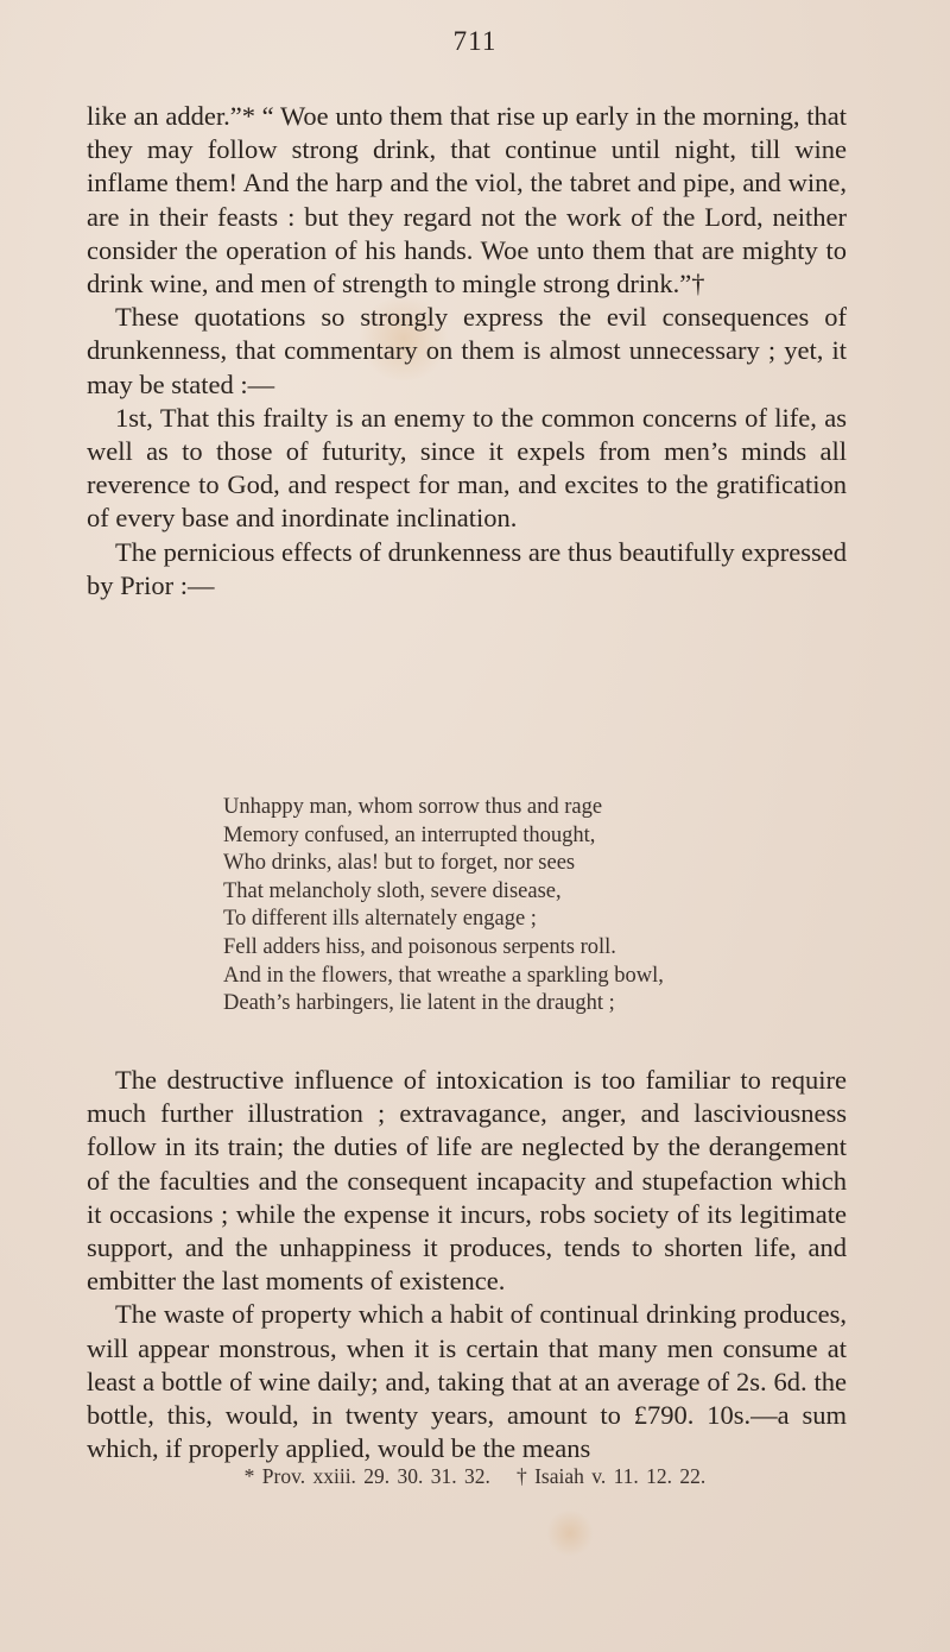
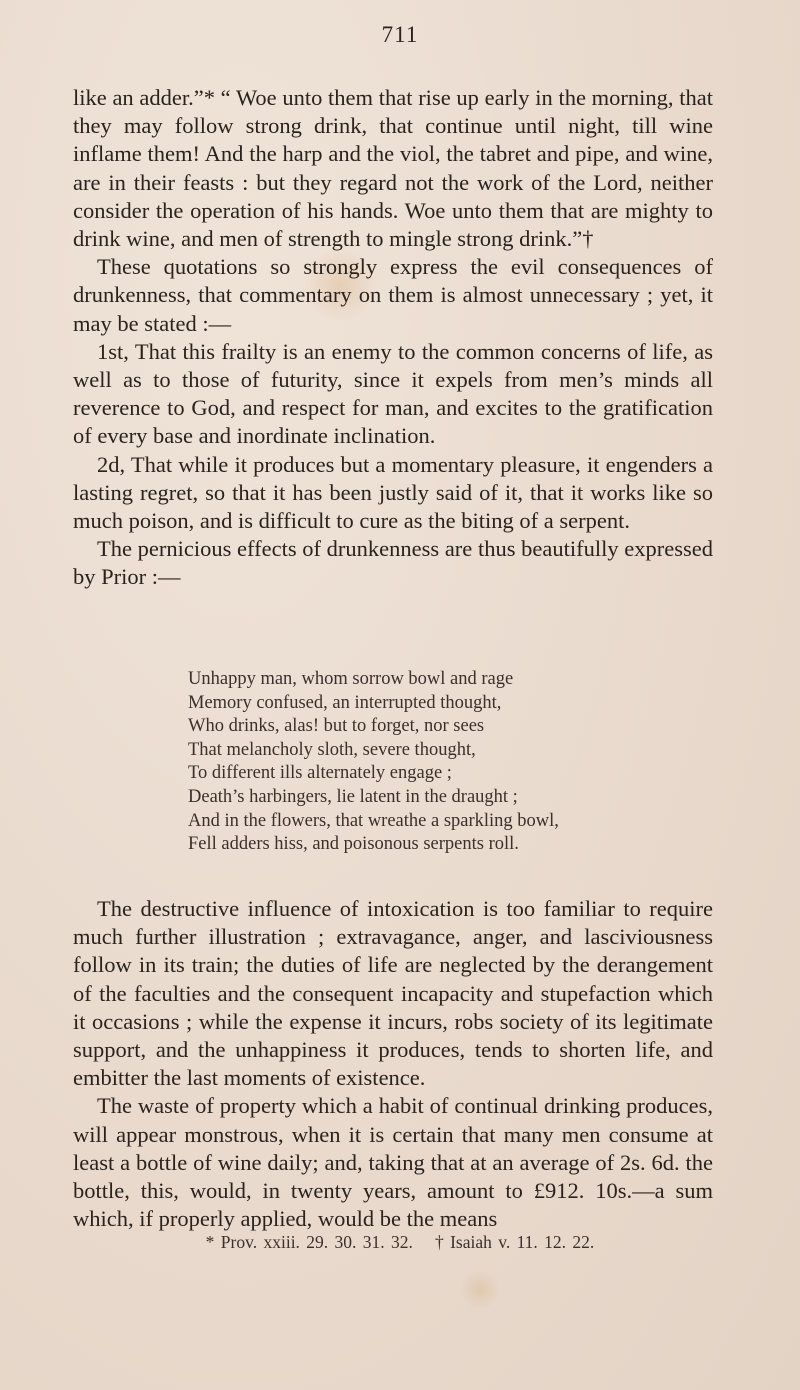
  711
  like an adder.”* “ Woe unto them that rise up early in the morning, that they may follow strong drink, that continue until night, till wine inflame them! And the harp and the viol, the tabret and pipe, and wine, are in their feasts : but they regard not the work of the Lord, neither consider the operation of his hands. Woe unto them that are mighty to drink wine, and men of strength to mingle strong drink.”†
  These quotations so strongly express the evil consequences of drunkenness, that commentary on them is almost unnecessary ; yet, it may be stated :—
  1st, That this frailty is an enemy to the common concerns of life, as well as to those of futurity, since it expels from men’s minds all reverence to God, and respect for man, and excites to the gratifica­tion of every base and inordinate inclination.
+ 2d, That while it produces but a momentary pleasure, it engenders a lasting regret, so that it has been justly said of it, that it works like so much poison, and is difficult to cure as the biting of a serpent.
  The pernicious effects of drunkenness are thus beautifully expressed by Prior :—
- Unhappy man, whom sorrow thus and rage
+ Unhappy man, whom sorrow bowl and rage
  Memory confused, an interrupted thought,
  Who drinks, alas! but to forget, nor sees
- That melancholy sloth, severe disease,
+ That melancholy sloth, severe thought,
  To different ills alternately engage ;
- Fell adders hiss, and poisonous serpents roll.
+ Death’s harbingers, lie latent in the draught ;
  And in the flowers, that wreathe a sparkling bowl,
- Death’s harbingers, lie latent in the draught ;
+ Fell adders hiss, and poisonous serpents roll.
  The destructive influence of intoxication is too familiar to require much further illustration ; extravagance, anger, and lasciviousness follow in its train; the duties of life are neglected by the derange­ment of the faculties and the consequent incapacity and stupefaction which it occasions ; while the expense it incurs, robs society of its legitimate support, and the unhappiness it produces, tends to shorten life, and embitter the last moments of existence.
- The waste of property which a habit of continual drinking pro­duces, will appear monstrous, when it is certain that many men consume at least a bottle of wine daily; and, taking that at an average of 2s. 6d. the bottle, this, would, in twenty years, amount to £790. 10s.—a sum which, if properly applied, would be the means
+ The waste of property which a habit of continual drinking pro­duces, will appear monstrous, when it is certain that many men consume at least a bottle of wine daily; and, taking that at an average of 2s. 6d. the bottle, this, would, in twenty years, amount to £912. 10s.—a sum which, if properly applied, would be the means
  * Prov. xxiii. 29. 30. 31. 32. † Isaiah v. 11. 12. 22.
